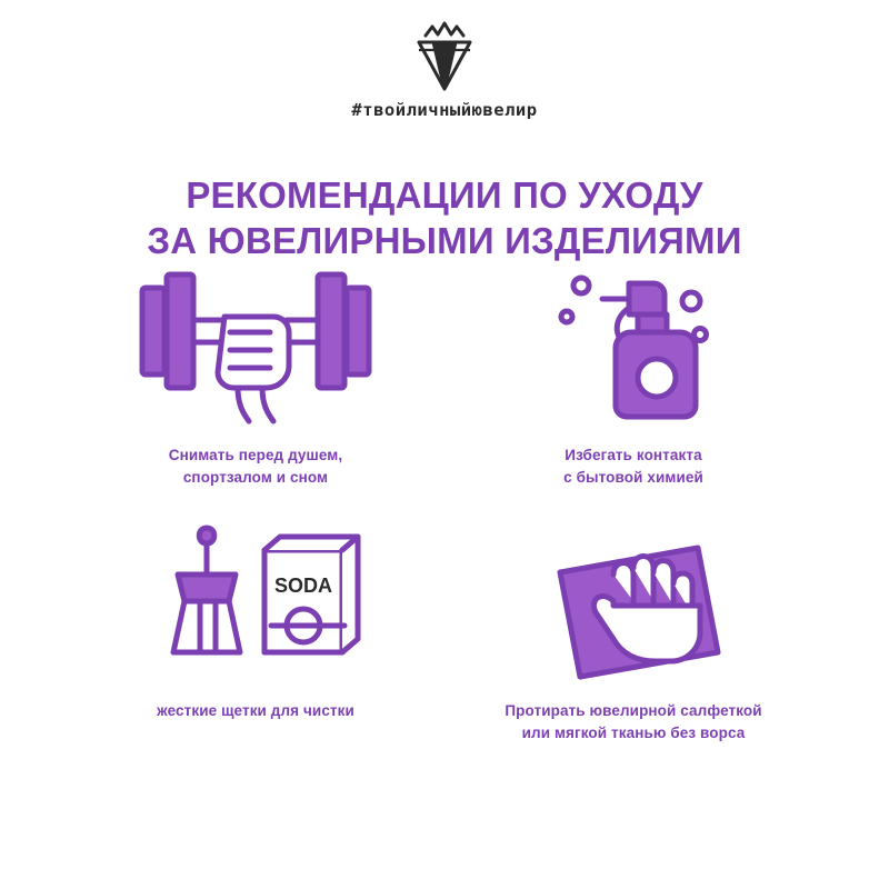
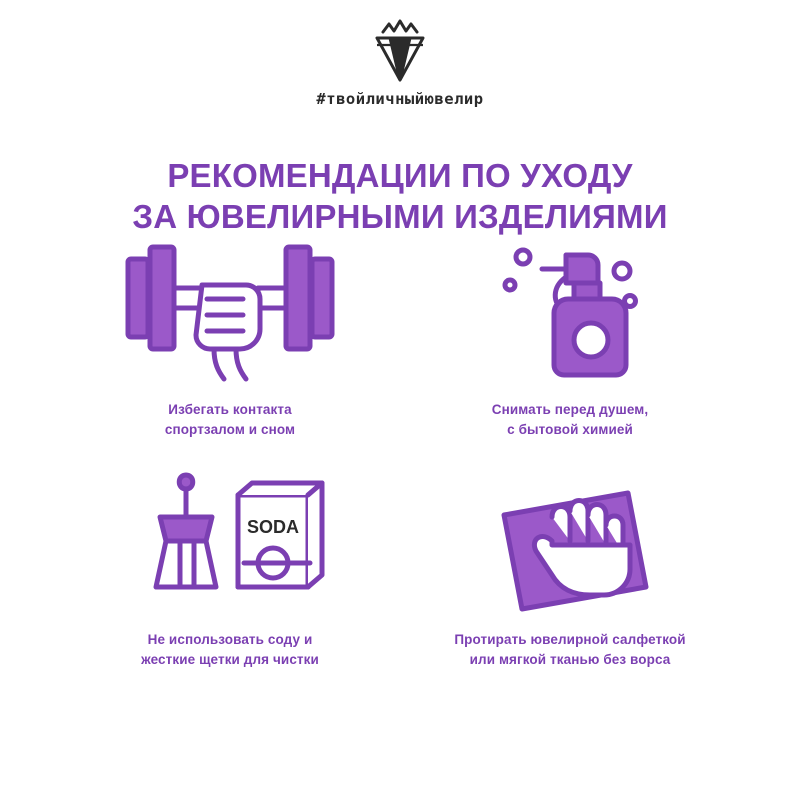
  #твойличныйювелир
  РЕКОМЕНДАЦИИ ПО УХОДУ
  ЗА ЮВЕЛИРНЫМИ ИЗДЕЛИЯМИ
- Снимать перед душем,
+ Избегать контакта
  спортзалом и сном
- Избегать контакта
+ Снимать перед душем,
  с бытовой химией
  SODA
+ Не использовать соду и
  жесткие щетки для чистки
  Протирать ювелирной салфеткой
  или мягкой тканью без ворса
